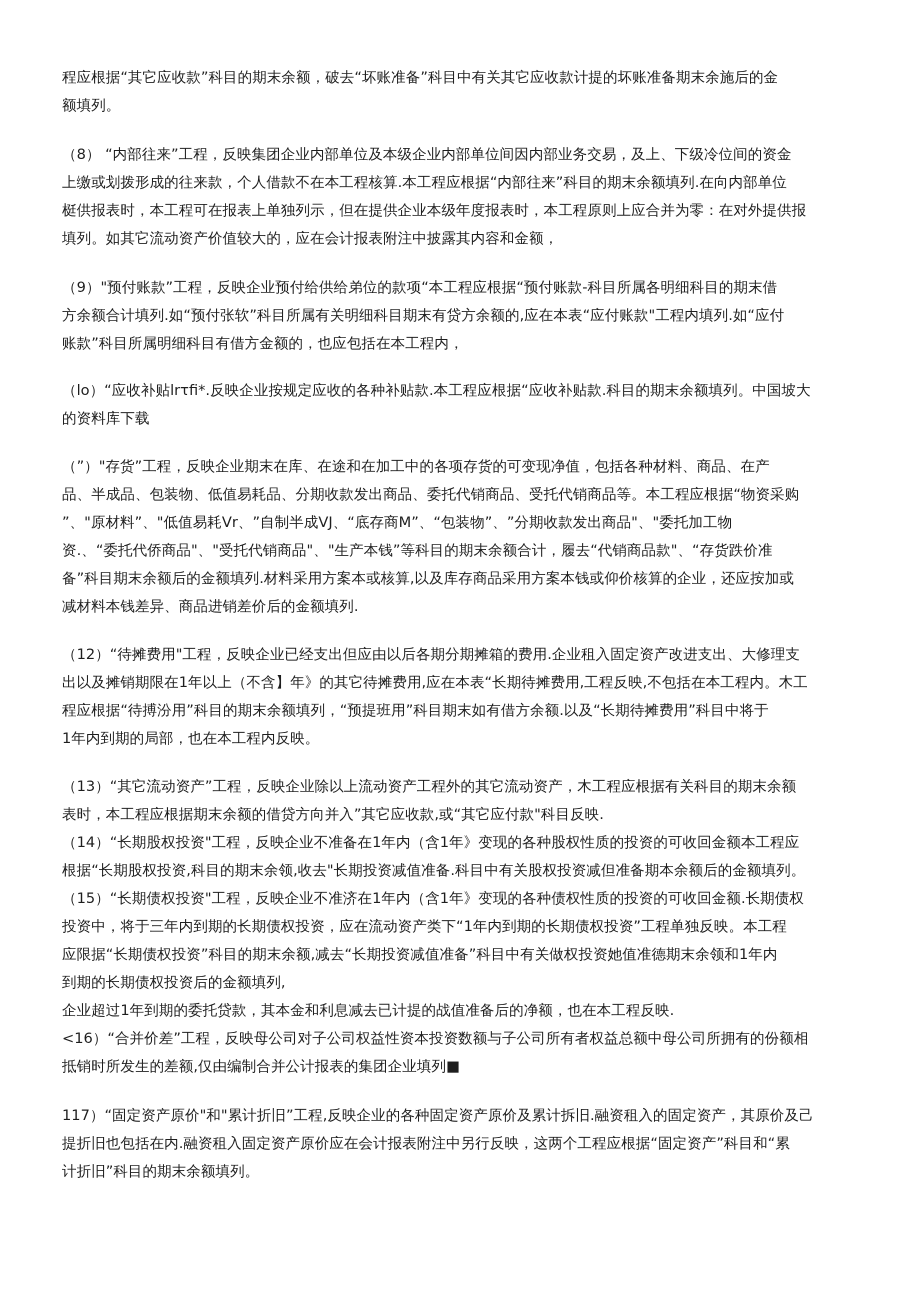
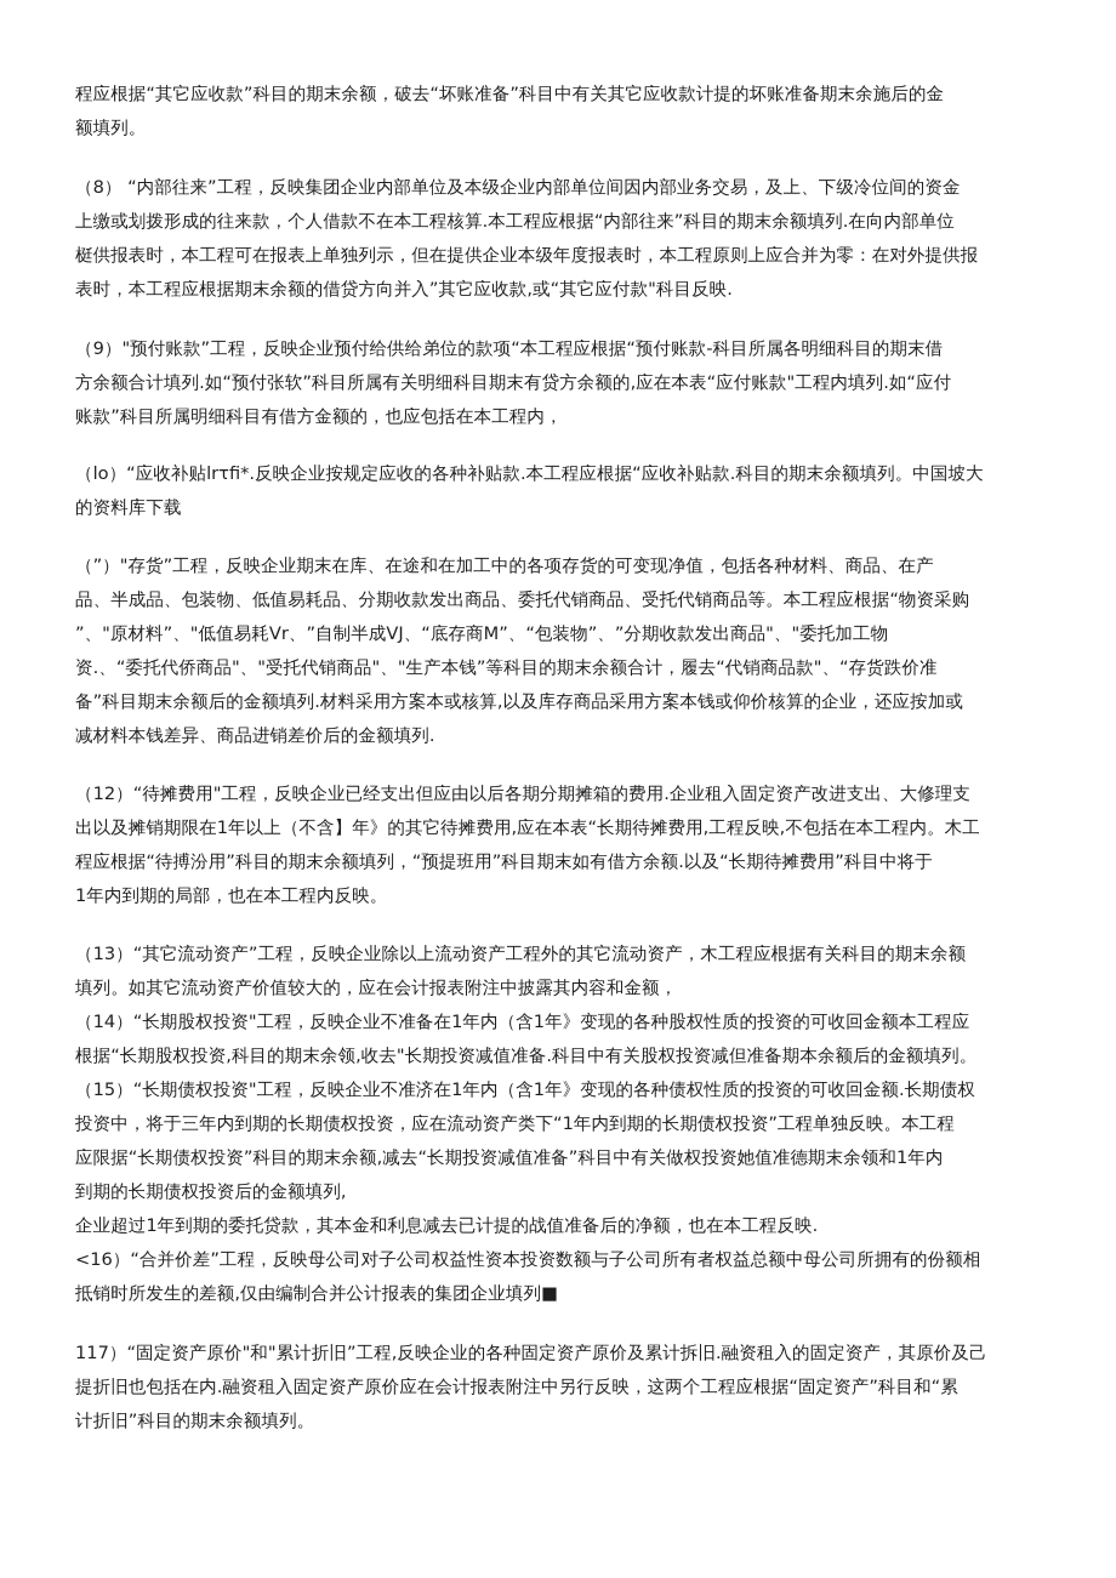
  程应根据“其它应收款”科目的期末余额，破去“坏账准备”科目中有关其它应收款计提的坏账准备期末余施后的金
  额填列。
  （8） “内部往来”工程，反映集团企业内部单位及本级企业内部单位间因内部业务交易，及上、下级冷位间的资金
  上缴或划拨形成的往来款，个人借款不在本工程核算.本工程应根据“内部往来”科目的期末余额填列.在向内部单位
  梃供报表时，本工程可在报表上单独列示，但在提供企业本级年度报表时，本工程原则上应合并为零：在对外提供报
- 填列。如其它流动资产价值较大的，应在会计报表附注中披露其内容和金额，
+ 表时，本工程应根据期末余额的借贷方向并入”其它应收款,或“其它应付款"科目反映.
  （9）"预付账款”工程，反映企业预付给供给弟位的款项“本工程应根据“预付账款-科目所属各明细科目的期末借
  方余额合计填列.如“预付张软”科目所属有关明细科目期末有贷方余额的,应在本表“应付账款"工程内填列.如“应付
  账款”科目所属明细科目有借方金额的，也应包括在本工程内，
  （lo）“应收补贴lrτfi*.反映企业按规定应收的各种补贴款.本工程应根据“应收补贴款.科目的期末余额填列。中国坡大
  的资料库下载
  （”）"存货”工程，反映企业期末在库、在途和在加工中的各项存货的可变现净值，包括各种材料、商品、在产
  品、半成品、包装物、低值易耗品、分期收款发出商品、委托代销商品、受托代销商品等。本工程应根据“物资采购
  ”、"原材料”、"低值易耗Vr、”自制半成VJ、“底存商M”、“包装物”、”分期收款发出商品"、"委托加工物
  资.、“委托代侨商品"、"受托代销商品"、"生产本钱”等科目的期末余额合计，履去“代销商品款"、“存货跌价准
  备”科目期末余额后的金额填列.材料采用方案本或核算,以及库存商品采用方案本钱或仰价核算的企业，还应按加或
  减材料本钱差异、商品进销差价后的金额填列.
  （12）“待摊费用"工程，反映企业已经支出但应由以后各期分期摊箱的费用.企业租入固定资产改进支出、大修理支
  出以及摊销期限在1年以上（不含】年》的其它待摊费用,应在本表“长期待摊费用,工程反映,不包括在本工程内。木工
  程应根据“待搏汾用”科目的期末余额填列，“预提班用”科目期末如有借方余额.以及“长期待摊费用”科目中将于
  1年内到期的局部，也在本工程内反映。
  （13）“其它流动资产”工程，反映企业除以上流动资产工程外的其它流动资产，木工程应根据有关科目的期末余额
- 表时，本工程应根据期末余额的借贷方向并入”其它应收款,或“其它应付款"科目反映.
+ 填列。如其它流动资产价值较大的，应在会计报表附注中披露其内容和金额，
  （14）“长期股权投资"工程，反映企业不准备在1年内（含1年》变现的各种股权性质的投资的可收回金额本工程应
  根据“长期股权投资,科目的期末余领,收去"长期投资减值准备.科目中有关股权投资减但准备期本余额后的金额填列。
  （15）“长期债权投资"工程，反映企业不准济在1年内（含1年》变现的各种债权性质的投资的可收回金额.长期债权
  投资中，将于三年内到期的长期债权投资，应在流动资产类下“1年内到期的长期债权投资”工程单独反映。本工程
  应限据“长期债权投资”科目的期末余额,减去“长期投资减值准备”科目中有关做权投资她值准德期末余领和1年内
  到期的长期债权投资后的金额填列,
  企业超过1年到期的委托贷款，其本金和利息减去已计提的战值准备后的净额，也在本工程反映.
  <16）“合并价差”工程，反映母公司对子公司权益性资本投资数额与子公司所有者权益总额中母公司所拥有的份额相
  抵销时所发生的差额,仅由编制合并公计报表的集团企业填列■
  117）“固定资产原价"和"累计折旧”工程,反映企业的各种固定资产原价及累计拆旧.融资租入的固定资产，其原价及己
  提折旧也包括在内.融资租入固定资产原价应在会计报表附注中另行反映，这两个工程应根据“固定资产”科目和“累
  计折旧”科目的期末余额填列。
